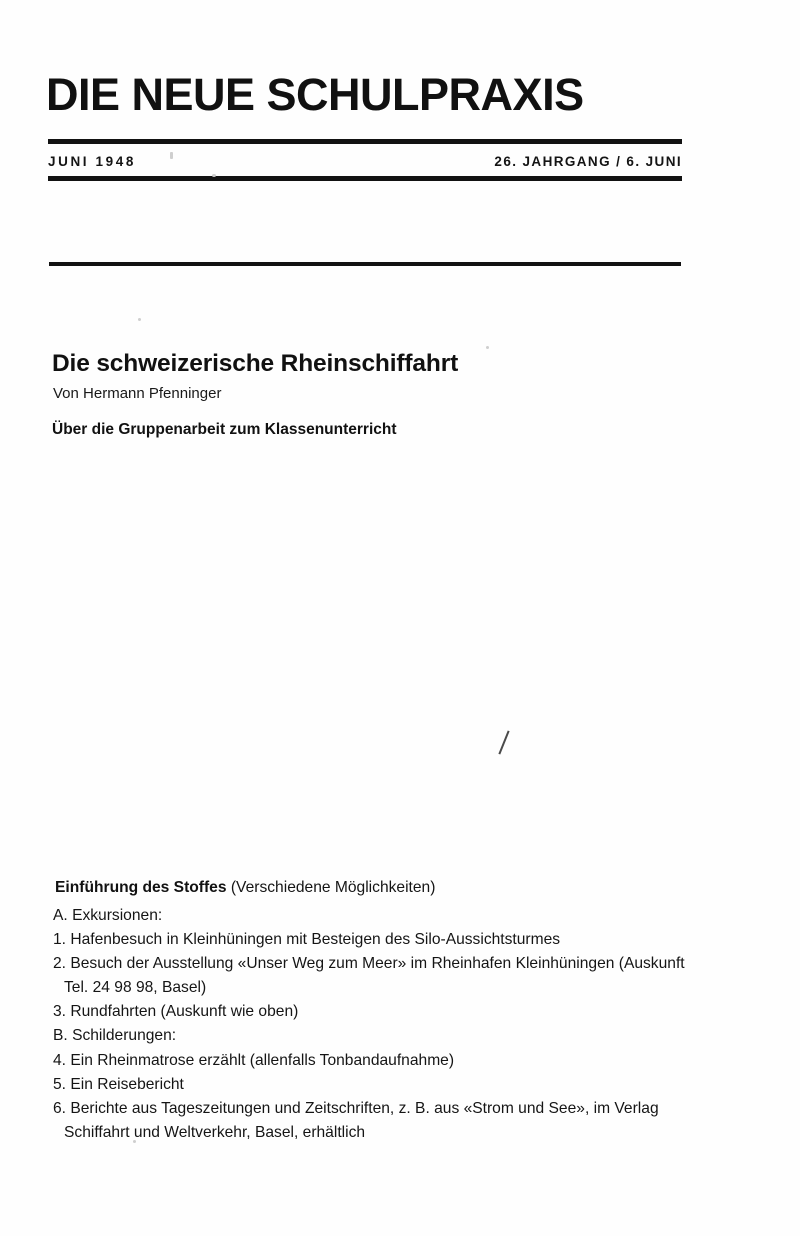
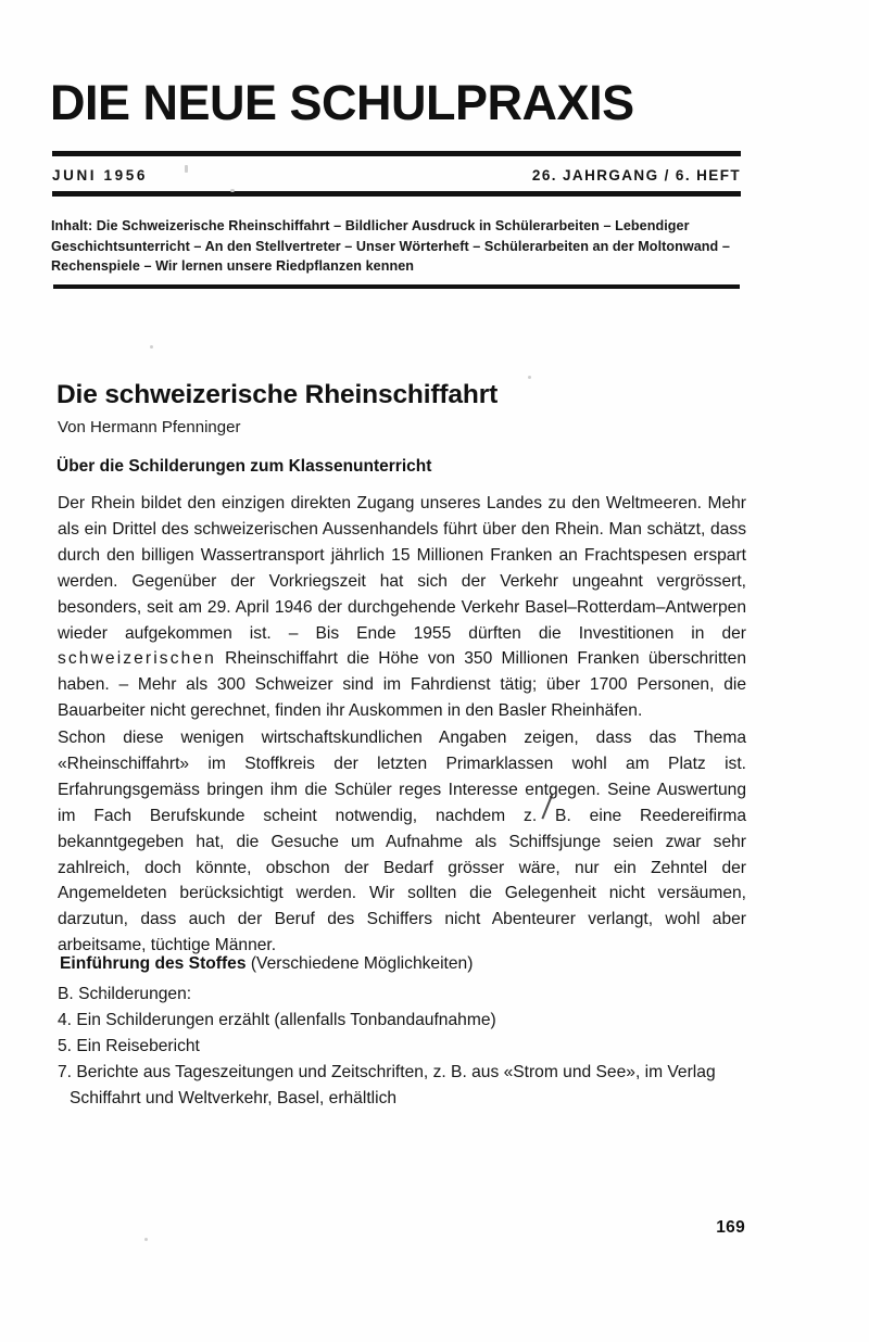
  DIE NEUE SCHULPRAXIS
- JUNI 1948
+ JUNI 1956
- 26. JAHRGANG / 6. JUNI
+ 26. JAHRGANG / 6. HEFT
+ Inhalt: Die Schweizerische Rheinschiffahrt – Bildlicher Ausdruck in Schülerarbeiten – Lebendiger Geschichtsunterricht – An den Stellvertreter – Unser Wörterheft – Schülerarbeiten an der Moltonwand – Rechenspiele – Wir lernen unsere Riedpflanzen kennen
  Die schweizerische Rheinschiffahrt
  Von Hermann Pfenninger
- Über die Gruppenarbeit zum Klassenunterricht
+ Über die Schilderungen zum Klassenunterricht
+ Der Rhein bildet den einzigen direkten Zugang unseres Landes zu den Weltmeeren. Mehr als ein Drittel des schweizerischen Aussenhandels führt über den Rhein. Man schätzt, dass durch den billigen Wassertransport jährlich 15 Millionen Franken an Frachtspesen erspart werden. Gegenüber der Vorkriegszeit hat sich der Verkehr ungeahnt vergrössert, besonders, seit am 29. April 1946 der durchgehende Verkehr Basel–Rotterdam–Antwerpen wieder aufgekommen ist. – Bis Ende 1955 dürften die Investitionen in der schweizerischen Rheinschiffahrt die Höhe von 350 Millionen Franken überschritten haben. – Mehr als 300 Schweizer sind im Fahrdienst tätig; über 1700 Personen, die Bauarbeiter nicht gerechnet, finden ihr Auskommen in den Basler Rheinhäfen.
+ Schon diese wenigen wirtschaftskundlichen Angaben zeigen, dass das Thema «Rheinschiffahrt» im Stoffkreis der letzten Primarklassen wohl am Platz ist. Erfahrungsgemäss bringen ihm die Schüler reges Interesse entgegen. Seine Auswertung im Fach Berufskunde scheint notwendig, nachdem z. B. eine Reedereifirma bekanntgegeben hat, die Gesuche um Aufnahme als Schiffsjunge seien zwar sehr zahlreich, doch könnte, obschon der Bedarf grösser wäre, nur ein Zehntel der Angemeldeten berücksichtigt werden. Wir sollten die Gelegenheit nicht versäumen, darzutun, dass auch der Beruf des Schiffers nicht Abenteurer verlangt, wohl aber arbeitsame, tüchtige Männer.
  Einführung des Stoffes (Verschiedene Möglichkeiten)
- A. Exkursionen:
- 1. Hafenbesuch in Kleinhüningen mit Besteigen des Silo-Aussichtsturmes
- 2. Besuch der Ausstellung «Unser Weg zum Meer» im Rheinhafen Kleinhüningen (Auskunft Tel. 24 98 98, Basel)
- 3. Rundfahrten (Auskunft wie oben)
  B. Schilderungen:
- 4. Ein Rheinmatrose erzählt (allenfalls Tonbandaufnahme)
+ 4. Ein Schilderungen erzählt (allenfalls Tonbandaufnahme)
  5. Ein Reisebericht
- 6. Berichte aus Tageszeitungen und Zeitschriften, z. B. aus «Strom und See», im Verlag Schiffahrt und Weltverkehr, Basel, erhältlich
+ 7. Berichte aus Tageszeitungen und Zeitschriften, z. B. aus «Strom und See», im Verlag Schiffahrt und Weltverkehr, Basel, erhältlich
+ 169
